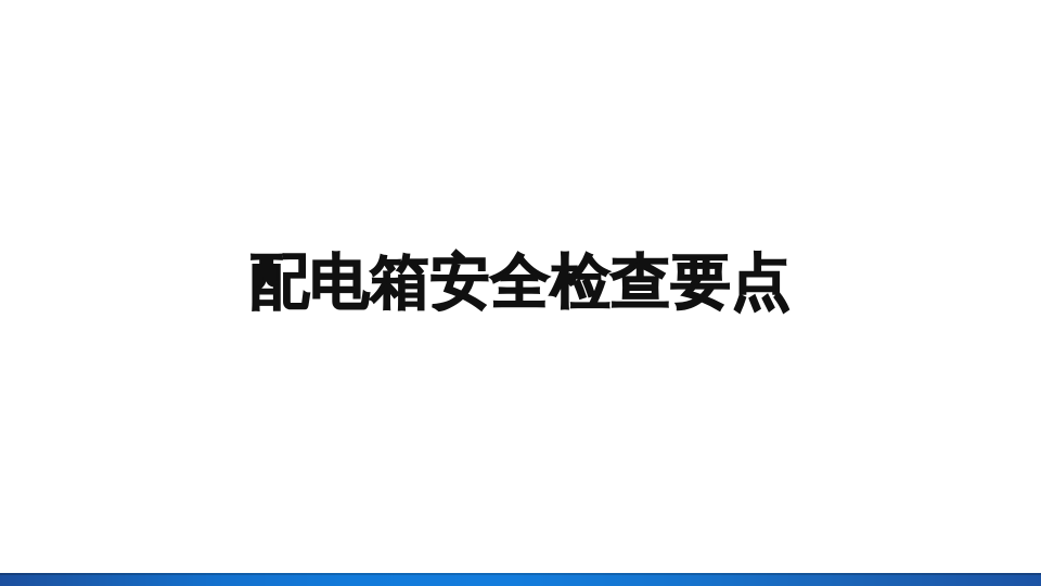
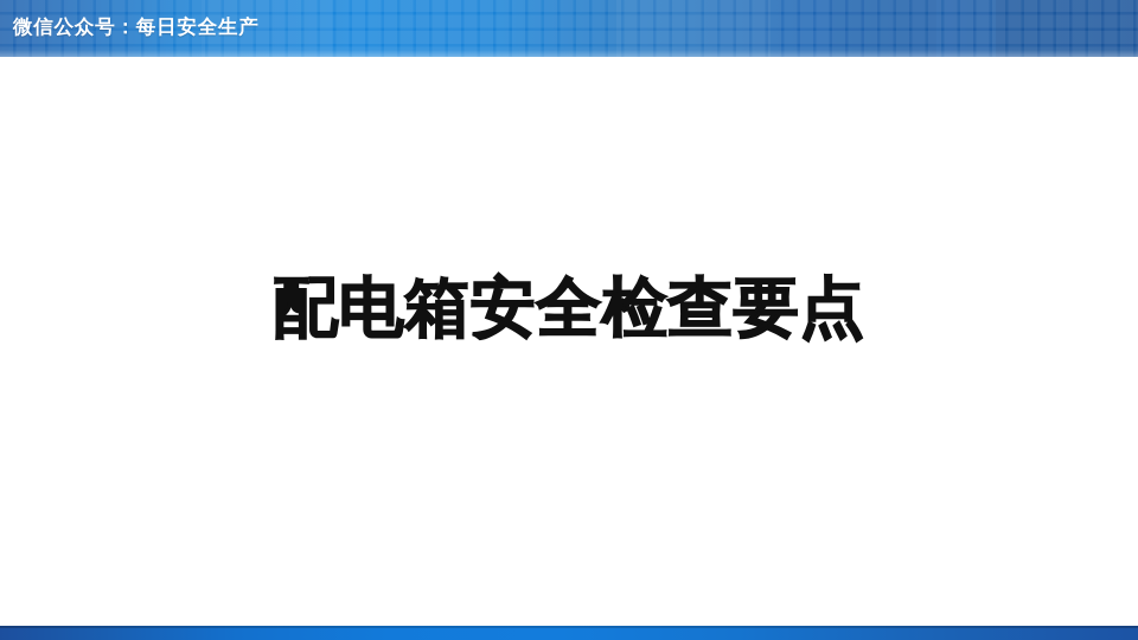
+ 微信公众号：每日安全生产
  配电箱安全检查要点
